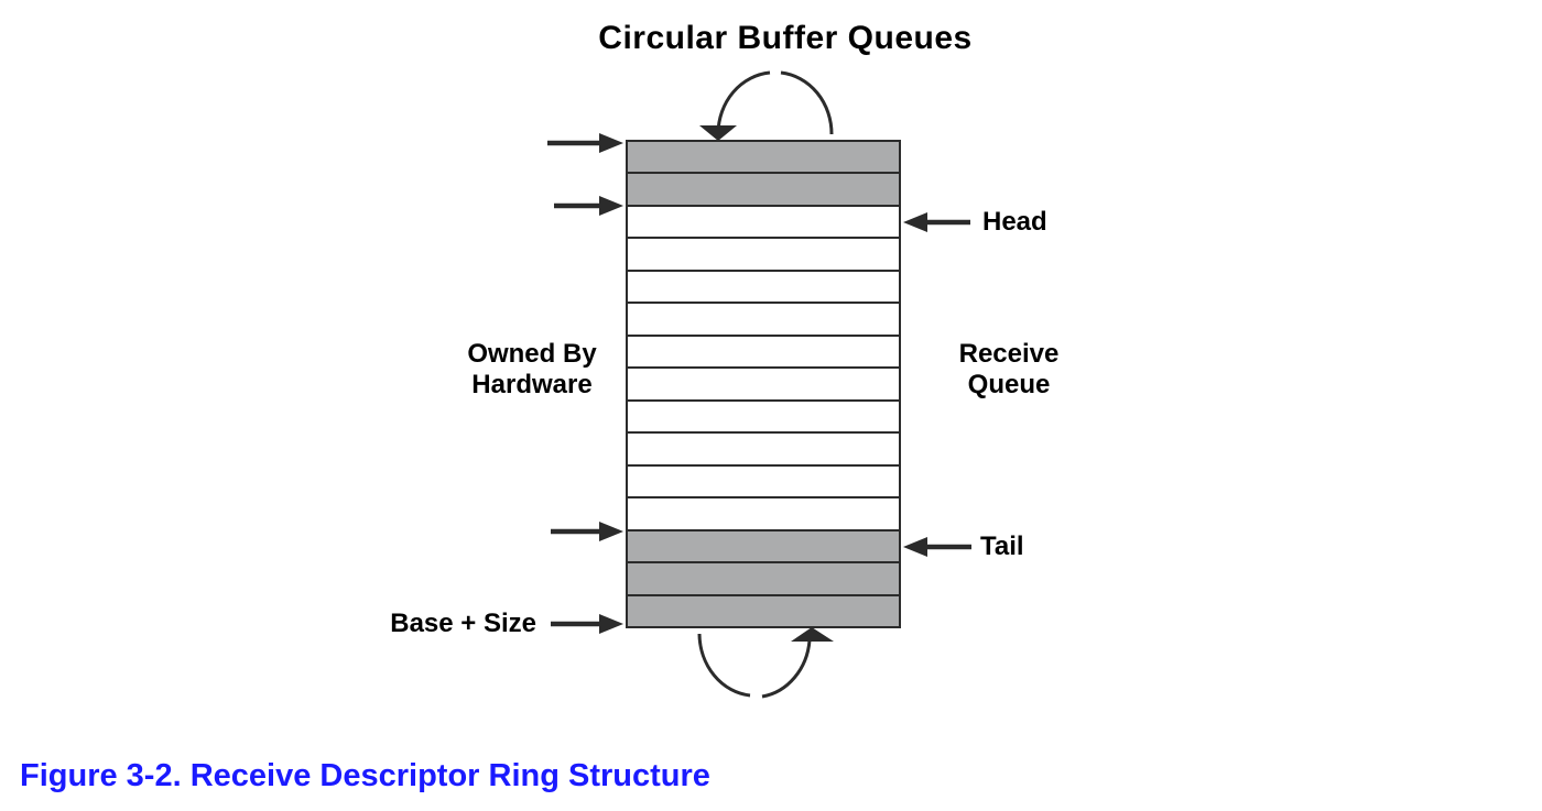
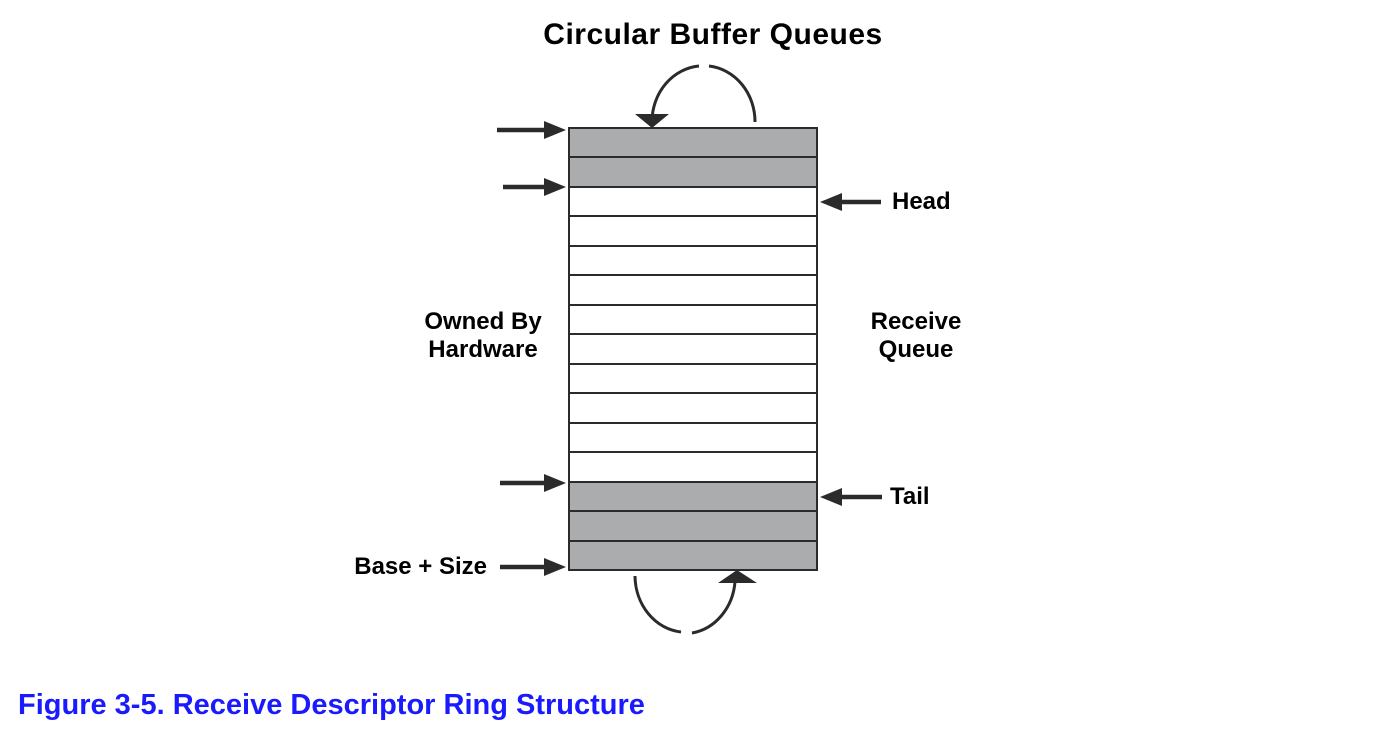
  Circular Buffer Queues
  Head
  Owned By
  Hardware
  Receive
  Queue
  Tail
  Base + Size
- Figure 3-2. Receive Descriptor Ring Structure
+ Figure 3-5. Receive Descriptor Ring Structure
